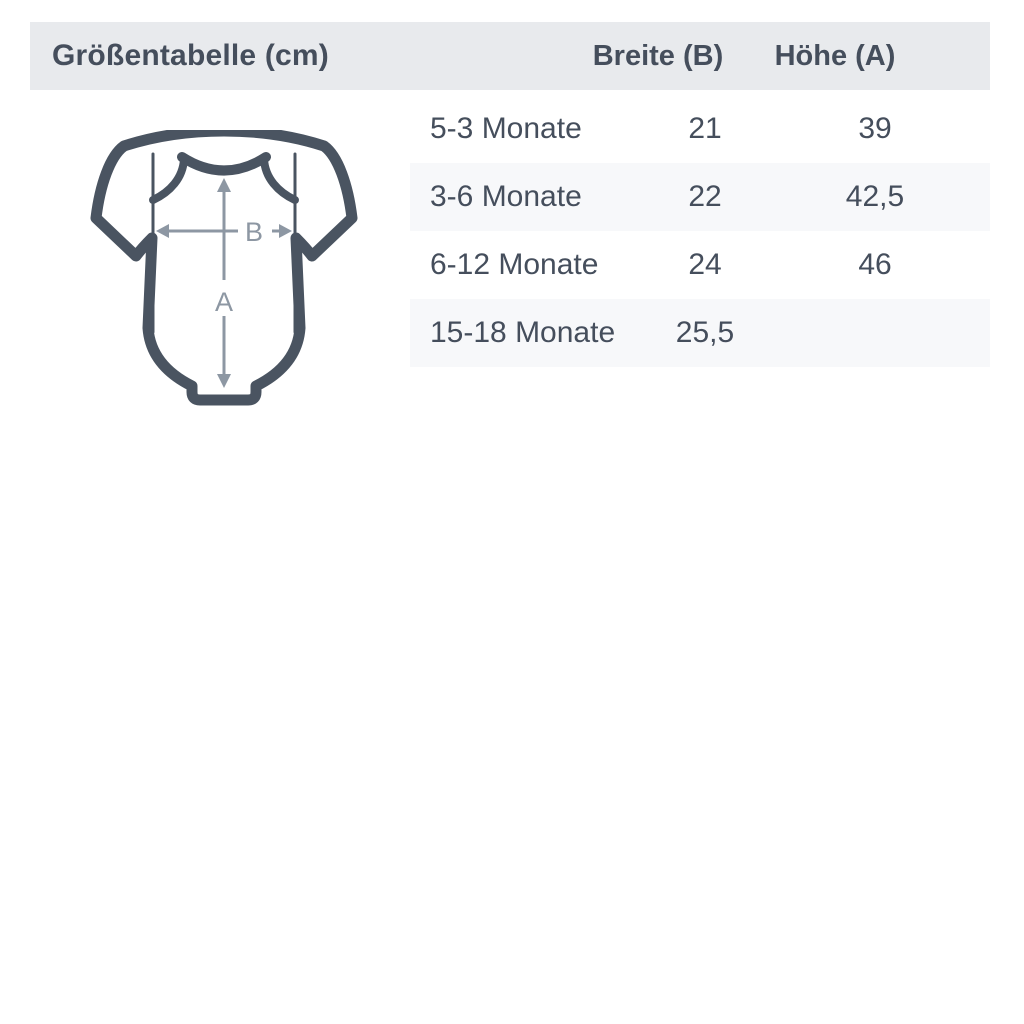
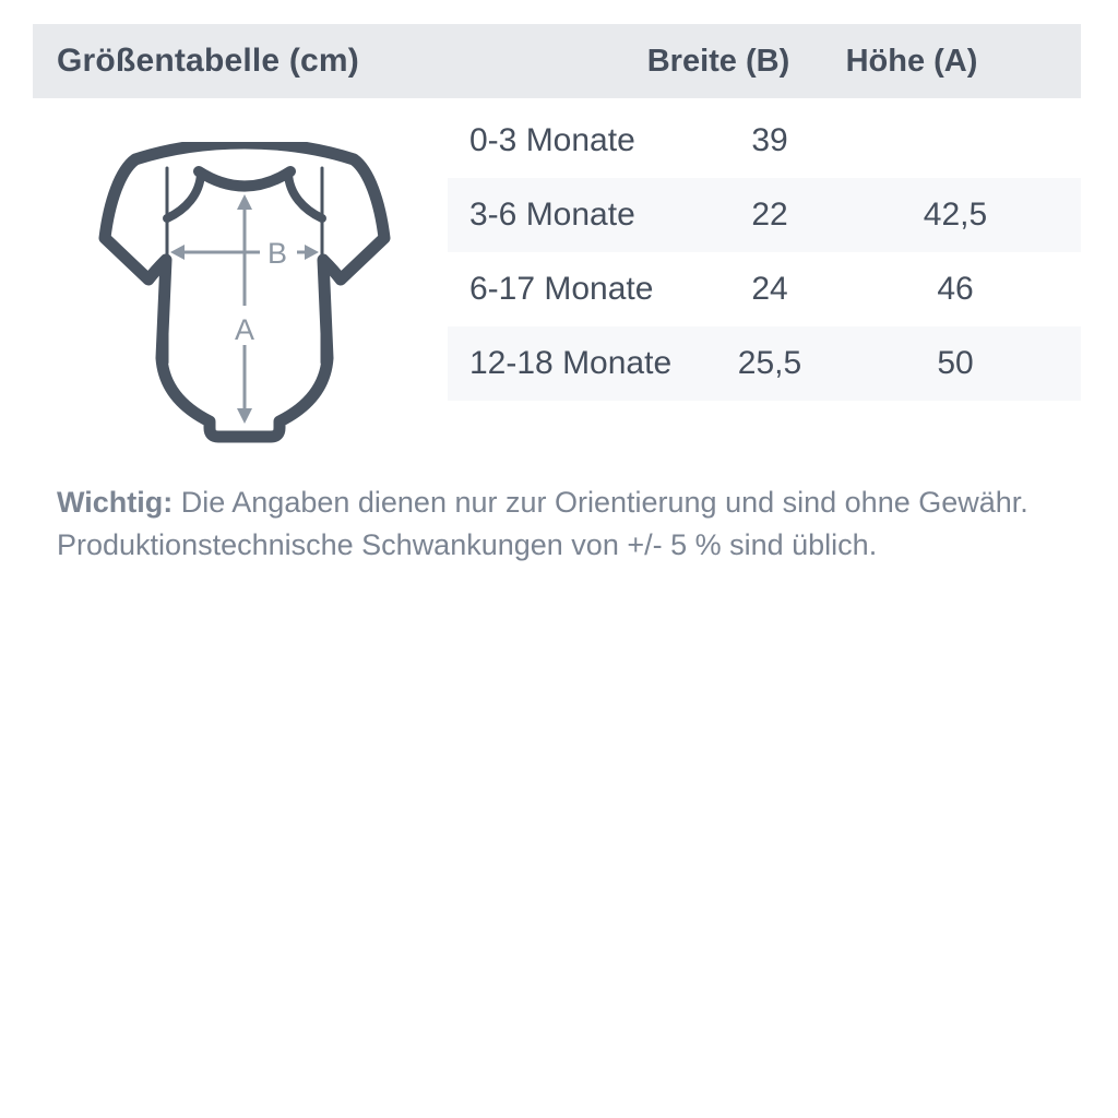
  Größentabelle (cm)
  Breite (B)
  Höhe (A)
  A
  B
- 5-3 Monate
+ 0-3 Monate
- 21
  39
  3-6 Monate
  22
  42,5
- 6-12 Monate
+ 6-17 Monate
  24
  46
- 15-18 Monate
+ 12-18 Monate
  25,5
+ 50
+ Wichtig: Die Angaben dienen nur zur Orientierung und sind ohne Gewähr.
+ Produktionstechnische Schwankungen von +/- 5 % sind üblich.
